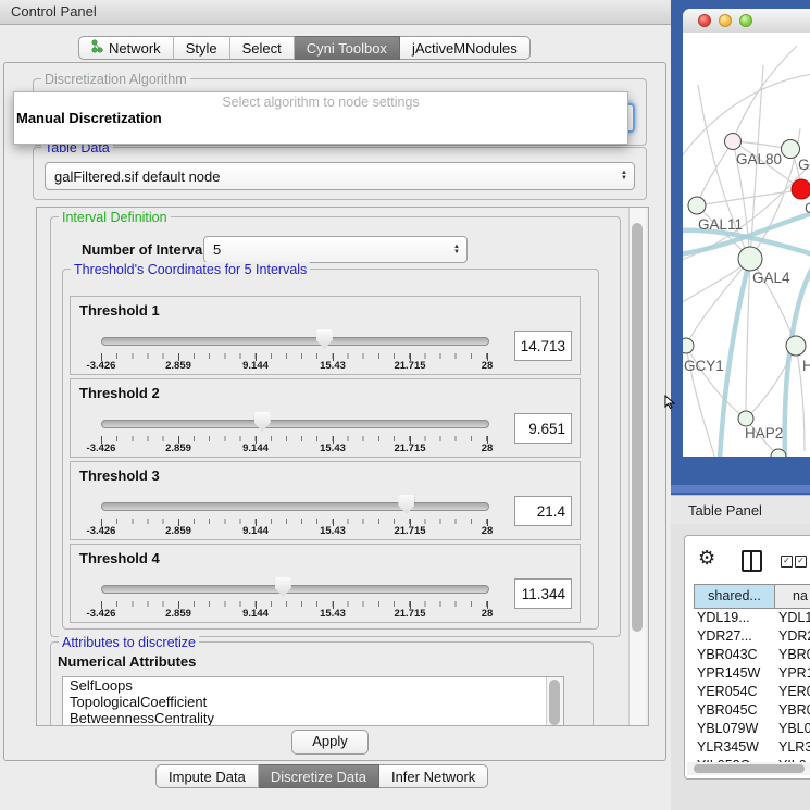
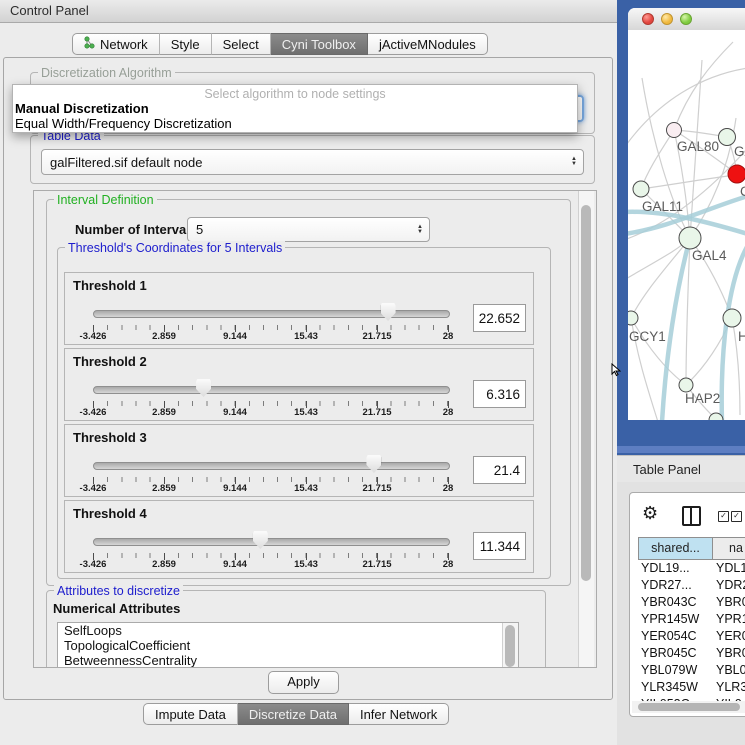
  Control Panel
  Network
  Style
  Select
  Cyni Toolbox
  jActiveMNodules
  Discretization Algorithm
  Table Data
  galFiltered.sif default node
  Interval Definition
  Number of Interva
  5
  Threshold's Coordinates for 5 Intervals
  Threshold 1
  -3.426
  2.859
  9.144
  15.43
  21.715
  28
- 14.713
+ 22.652
  Threshold 2
  -3.426
  2.859
  9.144
  15.43
  21.715
  28
- 9.651
+ 6.316
  Threshold 3
  -3.426
  2.859
  9.144
  15.43
  21.715
  28
  21.4
  Threshold 4
  -3.426
  2.859
  9.144
  15.43
  21.715
  28
  11.344
  Attributes to discretize
  Numerical Attributes
  SelfLoops
  TopologicalCoefficient
  BetweennessCentrality
  Apply
  Impute Data
  Discretize Data
  Infer Network
  Select algorithm to node settings
  Manual Discretization
+ Equal Width/Frequency Discretization
  GAL80
  GAL11
  GAL4
  GCY1
  H
  HAP2
  Table Panel
  ⚙
  ✓
  ✓
  shared...
  na
  YDL19...
  YDL1
  YDR27...
  YDR
  YBR043C
  YBR
  YPR145W
  YPR
  YER054C
  YER
  YBR045C
  YBR
  YBL079W
  YBL0
  YLR345W
  YLR3
